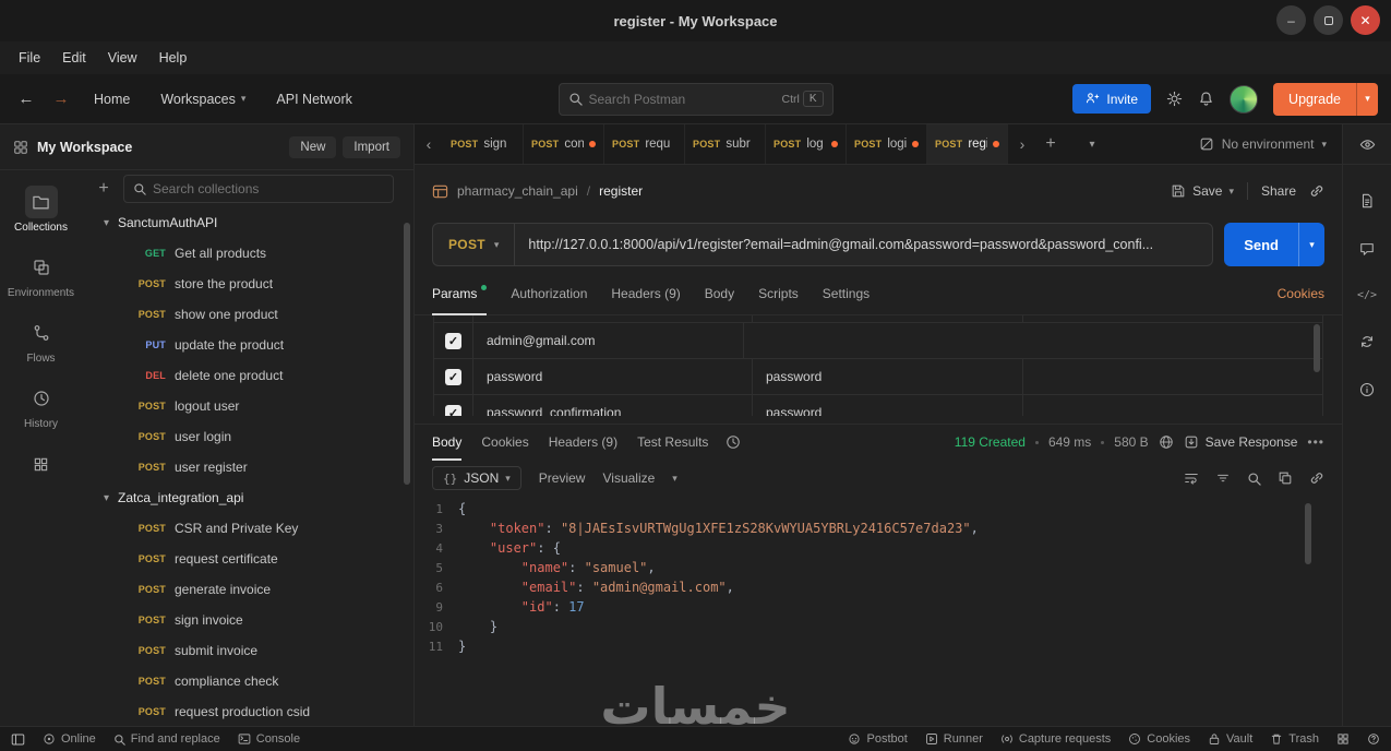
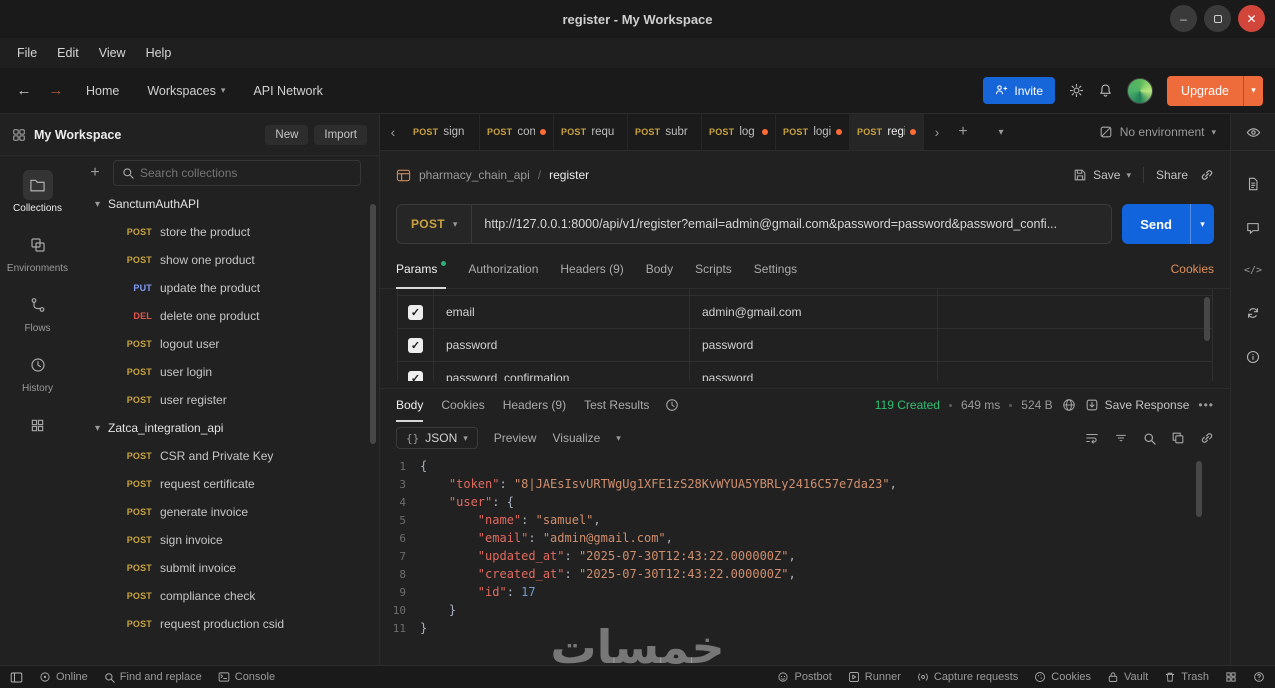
  register - My Workspace
  –
  ✕
  File
  Edit
  View
  Help
  ←
  →
  Home
  Workspaces
  ▾
  API Network
- Search Postman
- Ctrl
- K
  Invite
  Upgrade
  ▾
  My Workspace
  New
  Import
  Collections
  Environments
  Flows
  History
  +
  Search collections
  ▾
  SanctumAuthAPI
- GET
- Get all products
  POST
  store the product
  POST
  show one product
  PUT
  update the product
  DEL
  delete one product
  POST
  logout user
  POST
  user login
  POST
  user register
  ▾
  Zatca_integration_api
  POST
  CSR and Private Key
  POST
  request certificate
  POST
  generate invoice
  POST
  sign invoice
  POST
  submit invoice
  POST
  compliance check
  POST
  request production csid
  ‹
  POST
  sign
  POST
  con
  POST
  requ
  POST
  subr
  POST
  log
  POST
  logi
  POST
  reg
  ›
  +
  ▾
  No environment
  ▾
  pharmacy_chain_api
  /
  register
  Save
  ▾
  Share
  POST
  ▾
  http://127.0.0.1:8000/api/v1/register?email=admin@gmail.com&password=password&password_confi...
  Send
  ▾
  Params
  Authorization
  Headers (9)
  Body
  Scripts
  Settings
  Cookies
  ✓
+ email
  admin@gmail.com
  ✓
  password
  password
  ✓
  password_confirmation
  password
  Body
  Cookies
  Headers (9)
  Test Results
  119 Created
  649 ms
- 580 B
+ 524 B
  Save Response
  •••
  {}
  JSON
  ▾
  Preview
  Visualize
  ▾
  1
  {
  3
  "token": "8|JAEsIsvURTWgUg1XFE1zS28KvWYUA5YBRLy2416C57e7da23",
  4
  "user": {
  5
  "name": "samuel",
  6
  "email": "admin@gmail.com",
+ 7
+ "updated_at": "2025-07-30T12:43:22.000000Z",
+ 8
+ "created_at": "2025-07-30T12:43:22.000000Z",
  9
  "id": 17
  10
  }
  11
  }
  </>
  خمسات
  Online
  Find and replace
  Console
  Postbot
  Runner
  Capture requests
  Cookies
  Vault
  Trash
